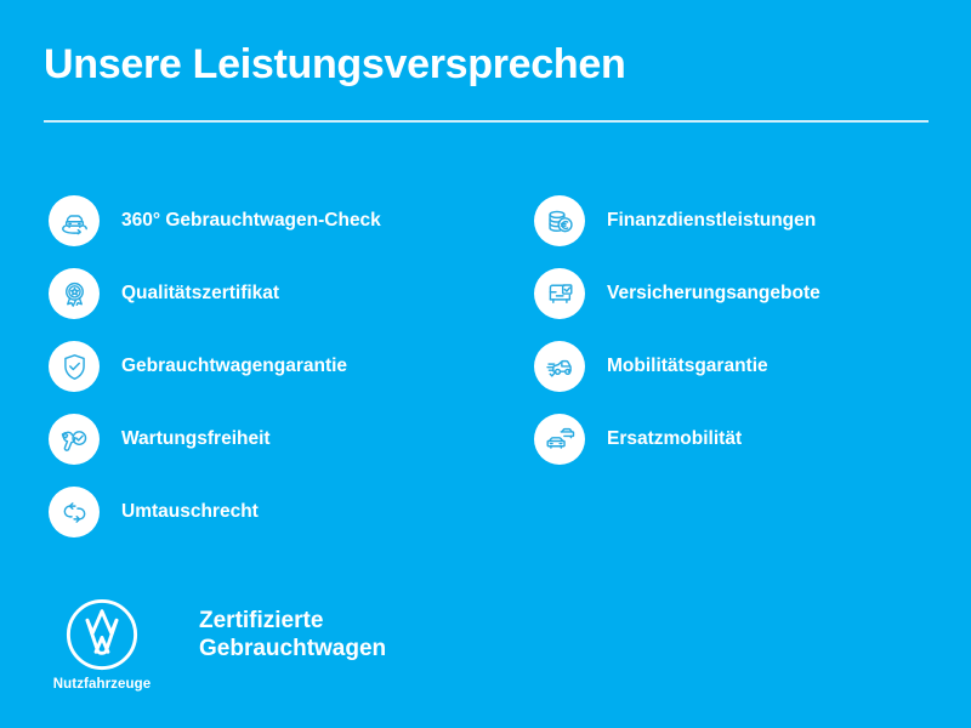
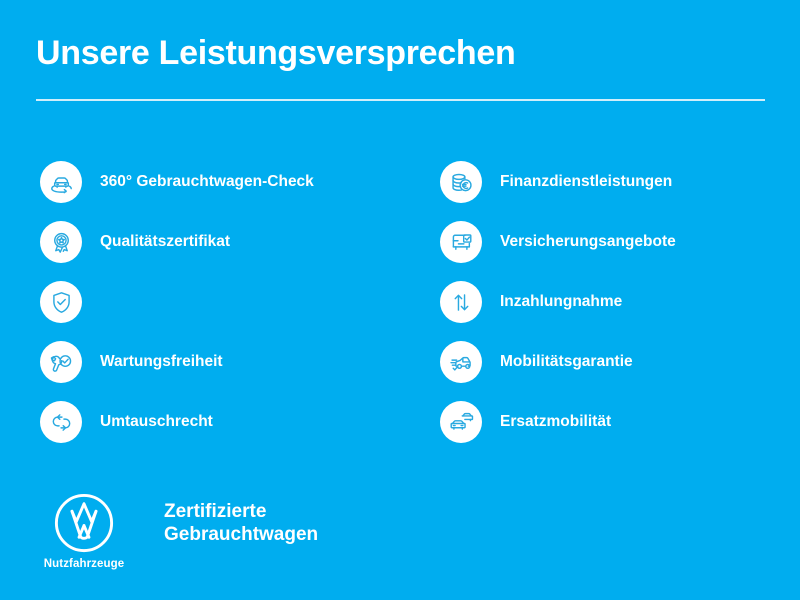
  Unsere Leistungsversprechen
  360° Gebrauchtwagen-Check
  Qualitätszertifikat
- Gebrauchtwagengarantie
  Wartungsfreiheit
  Umtauschrecht
  Finanzdienstleistungen
  Versicherungsangebote
+ Inzahlungnahme
  Mobilitätsgarantie
  Ersatzmobilität
  Nutzfahrzeuge
  Zertifizierte
  Gebrauchtwagen
